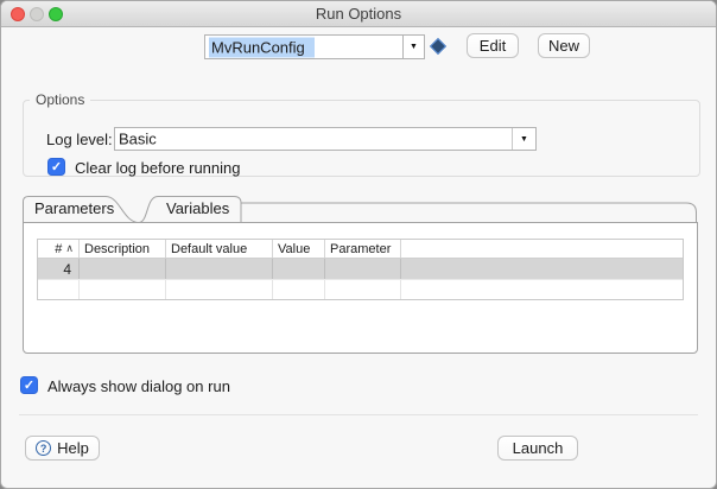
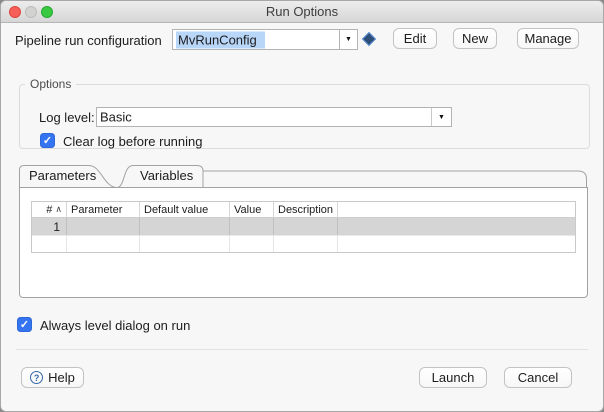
  Run Options
+ Pipeline run configuration
  MvRunConfig
  Edit
  New
+ Manage
  Options
  Log level:
  Basic
  ✓
  Clear log before running
  Parameters
  Variables
  #
  ∧
- Description
+ Parameter
  Default value
  Value
- Parameter
+ Description
- 4
+ 1
  ✓
- Always show dialog on run
+ Always level dialog on run
  ?
  Help
  Launch
+ Cancel
